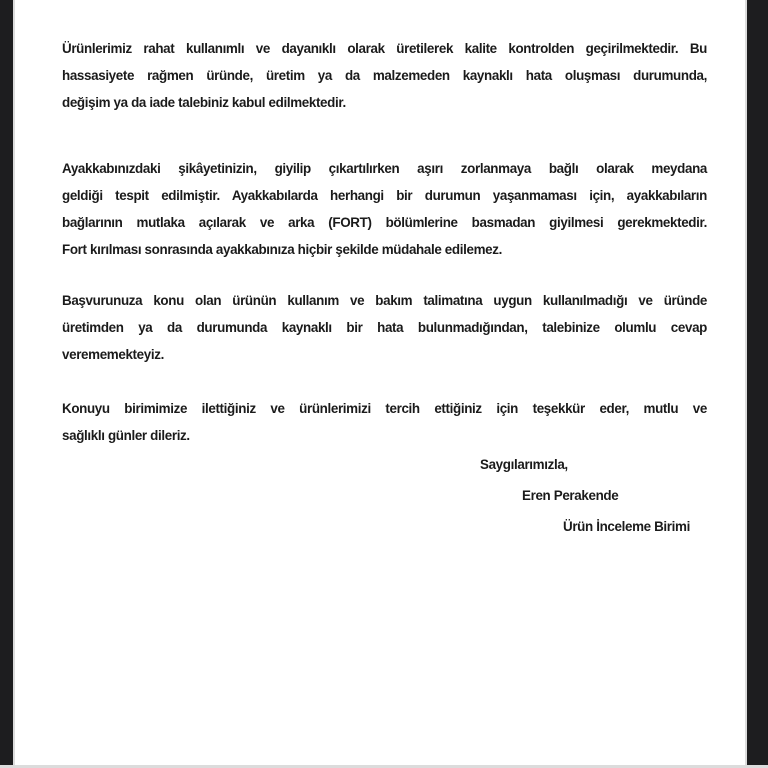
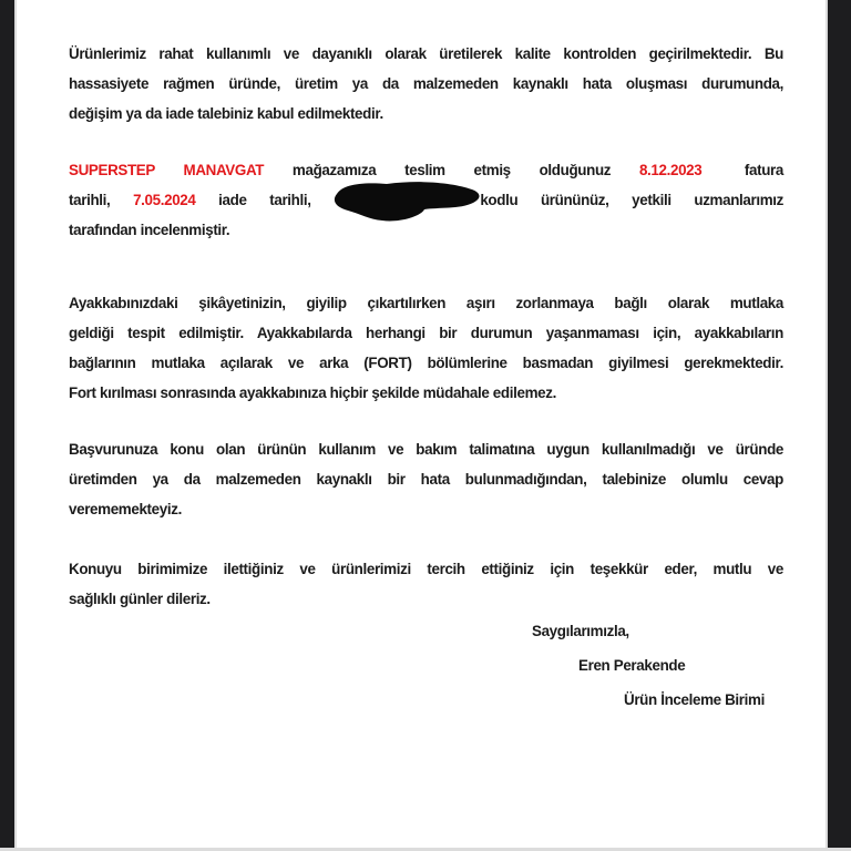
  Ürünlerimiz rahat kullanımlı ve dayanıklı olarak üretilerek kalite kontrolden geçirilmektedir. Bu
  hassasiyete rağmen üründe, üretim ya da malzemeden kaynaklı hata oluşması durumunda,
  değişim ya da iade talebiniz kabul edilmektedir.
+ SUPERSTEP MANAVGAT mağazamıza teslim etmiş olduğunuz 8.12.2023 fatura
+ tarihli, 7.05.2024 iade tarihli, kodlu ürününüz, yetkili uzmanlarımız
+ tarafından incelenmiştir.
- Ayakkabınızdaki şikâyetinizin, giyilip çıkartılırken aşırı zorlanmaya bağlı olarak meydana
+ Ayakkabınızdaki şikâyetinizin, giyilip çıkartılırken aşırı zorlanmaya bağlı olarak mutlaka
  geldiği tespit edilmiştir. Ayakkabılarda herhangi bir durumun yaşanmaması için, ayakkabıların
  bağlarının mutlaka açılarak ve arka (FORT) bölümlerine basmadan giyilmesi gerekmektedir.
  Fort kırılması sonrasında ayakkabınıza hiçbir şekilde müdahale edilemez.
  Başvurunuza konu olan ürünün kullanım ve bakım talimatına uygun kullanılmadığı ve üründe
- üretimden ya da durumunda kaynaklı bir hata bulunmadığından, talebinize olumlu cevap
+ üretimden ya da malzemeden kaynaklı bir hata bulunmadığından, talebinize olumlu cevap
  verememekteyiz.
  Konuyu birimimize ilettiğiniz ve ürünlerimizi tercih ettiğiniz için teşekkür eder, mutlu ve
  sağlıklı günler dileriz.
  Saygılarımızla,
  Eren Perakende
  Ürün İnceleme Birimi
